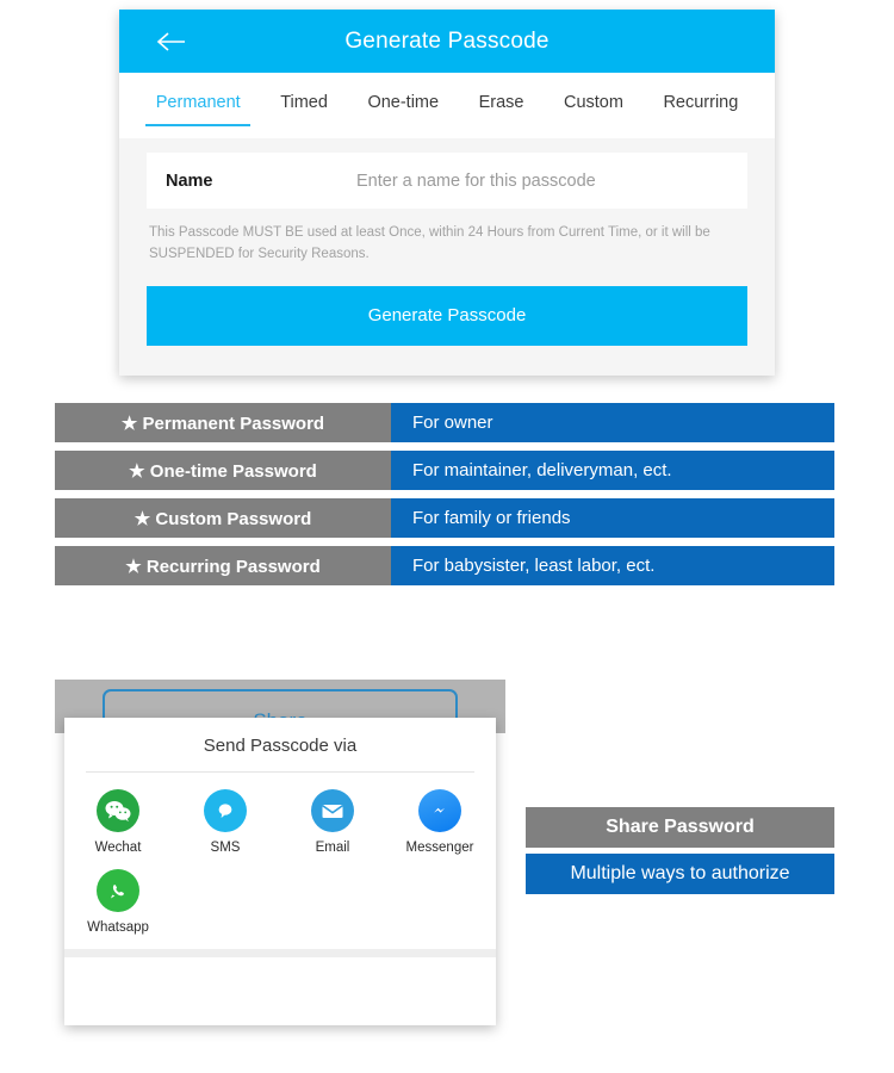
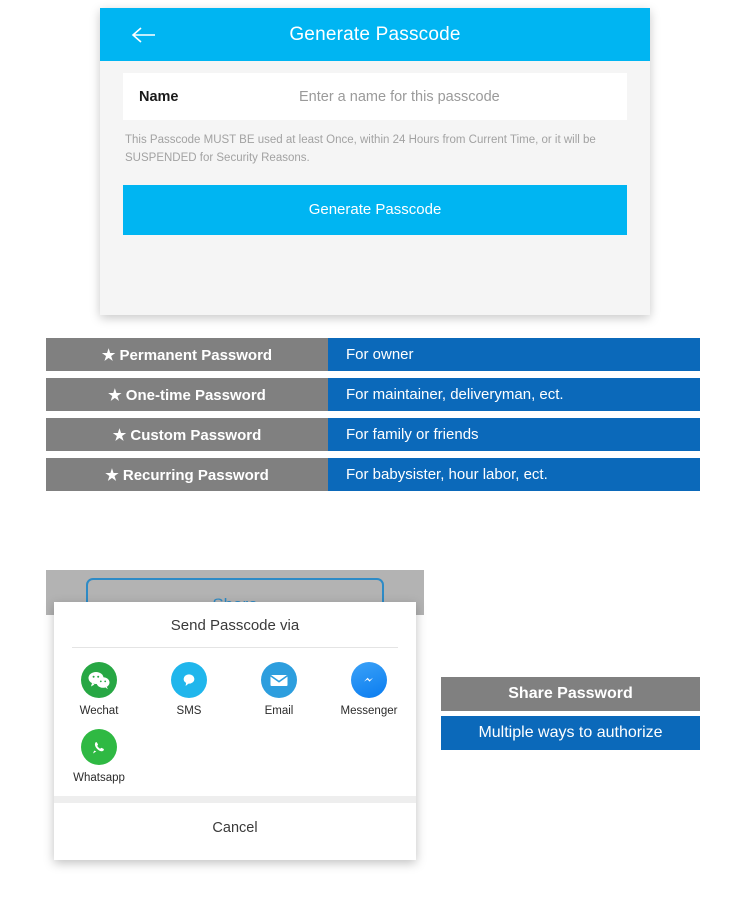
  Generate Passcode
- Permanent
- Timed
- One-time
- Erase
- Custom
- Recurring
  Name
  Enter a name for this passcode
  This Passcode MUST BE used at least Once, within 24 Hours from Current Time, or it will be SUSPENDED for Security Reasons.
  Generate Passcode
  ★ Permanent Password
  For owner
  ★ One-time Password
  For maintainer, deliveryman, ect.
  ★ Custom Password
  For family or friends
  ★ Recurring Password
- For babysister, least labor, ect.
+ For babysister, hour labor, ect.
  Send Passcode via
  Wechat
  SMS
  Email
  Messenger
  Whatsapp
+ Cancel
  Share Password
  Multiple ways to authorize
